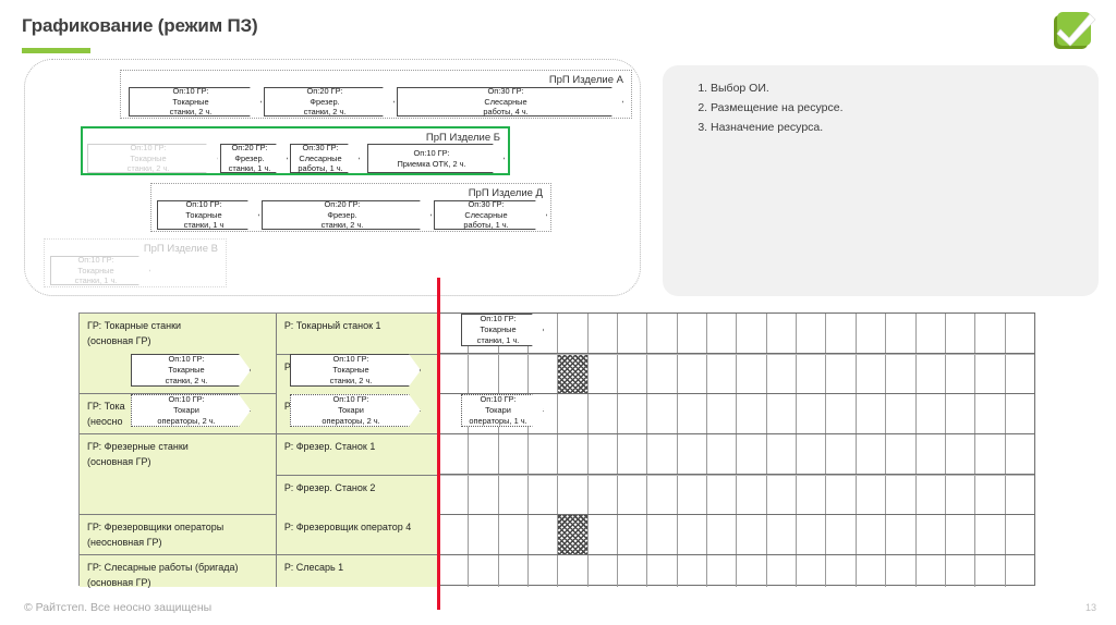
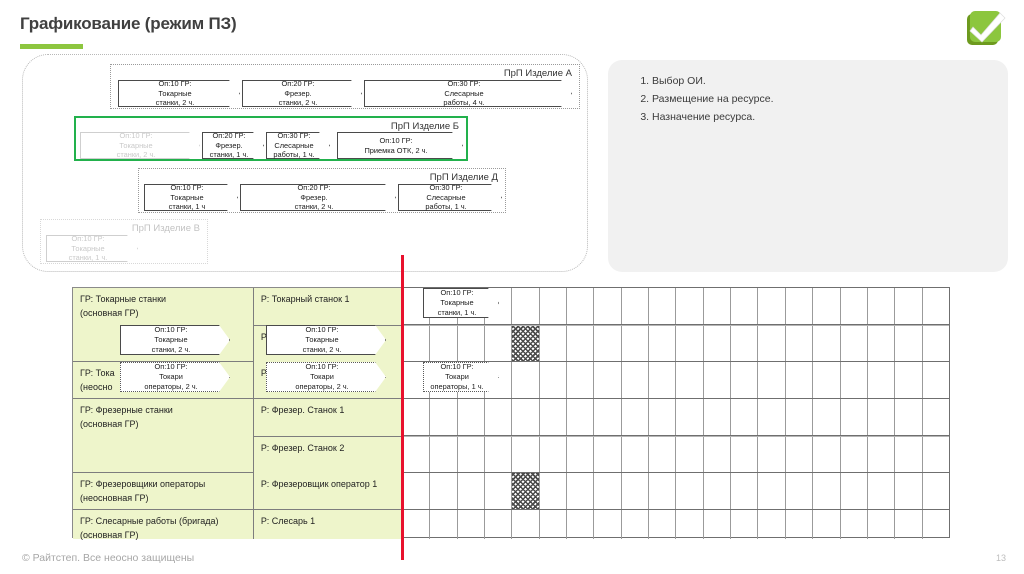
  Графикование (режим ПЗ)
  ПрП Изделие А
  Оп:10 ГР:
  Токарные
  станки, 2 ч.
  Оп:20 ГР:
  Фрезер.
  станки, 2 ч.
  Оп:30 ГР:
  Слесарные
  работы, 4 ч.
  ПрП Изделие Б
  Оп:10 ГР:
  Токарные
  станки, 2 ч.
  Оп:20 ГР:
  Фрезер.
  станки, 1 ч.
  Оп:30 ГР:
  Слесарные
  работы, 1 ч.
  Оп:10 ГР:
  Приемка ОТК, 2 ч.
  ПрП Изделие Д
  Оп:10 ГР:
  Токарные
  станки, 1 ч
  Оп:20 ГР:
  Фрезер.
  станки, 2 ч.
  Оп:30 ГР:
  Слесарные
  работы, 1 ч.
  ПрП Изделие В
  Оп:10 ГР:
  Токарные
  станки, 1 ч.
  Выбор ОИ.
  Размещение на ресурсе.
  Назначение ресурса.
  ГР: Токарные станки
  (основная ГР)
  Р: Токарный станок 1
  ГР: Тока
  (неосно
  ГР: Фрезерные станки
  (основная ГР)
  Р: Фрезер. Станок 1
  Р: Фрезер. Станок 2
  ГР: Фрезеровщики операторы
  (неосновная ГР)
- Р: Фрезеровщик оператор 4
+ Р: Фрезеровщик оператор 1
  ГР: Слесарные работы (бригада)
  (основная ГР)
  Р: Слесарь 1
  Оп:10 ГР:
  Токарные
  станки, 2 ч.
  Оп:10 ГР:
  Токарные
  станки, 2 ч.
  Оп:10 ГР:
  Токарные
  станки, 1 ч.
  Оп:10 ГР:
  Токари
  операторы, 2 ч.
  Оп:10 ГР:
  Токари
  операторы, 2 ч.
  Оп:10 ГР:
  Токари
  операторы, 1 ч.
  © Райтстеп. Все неосно защищены
  13
